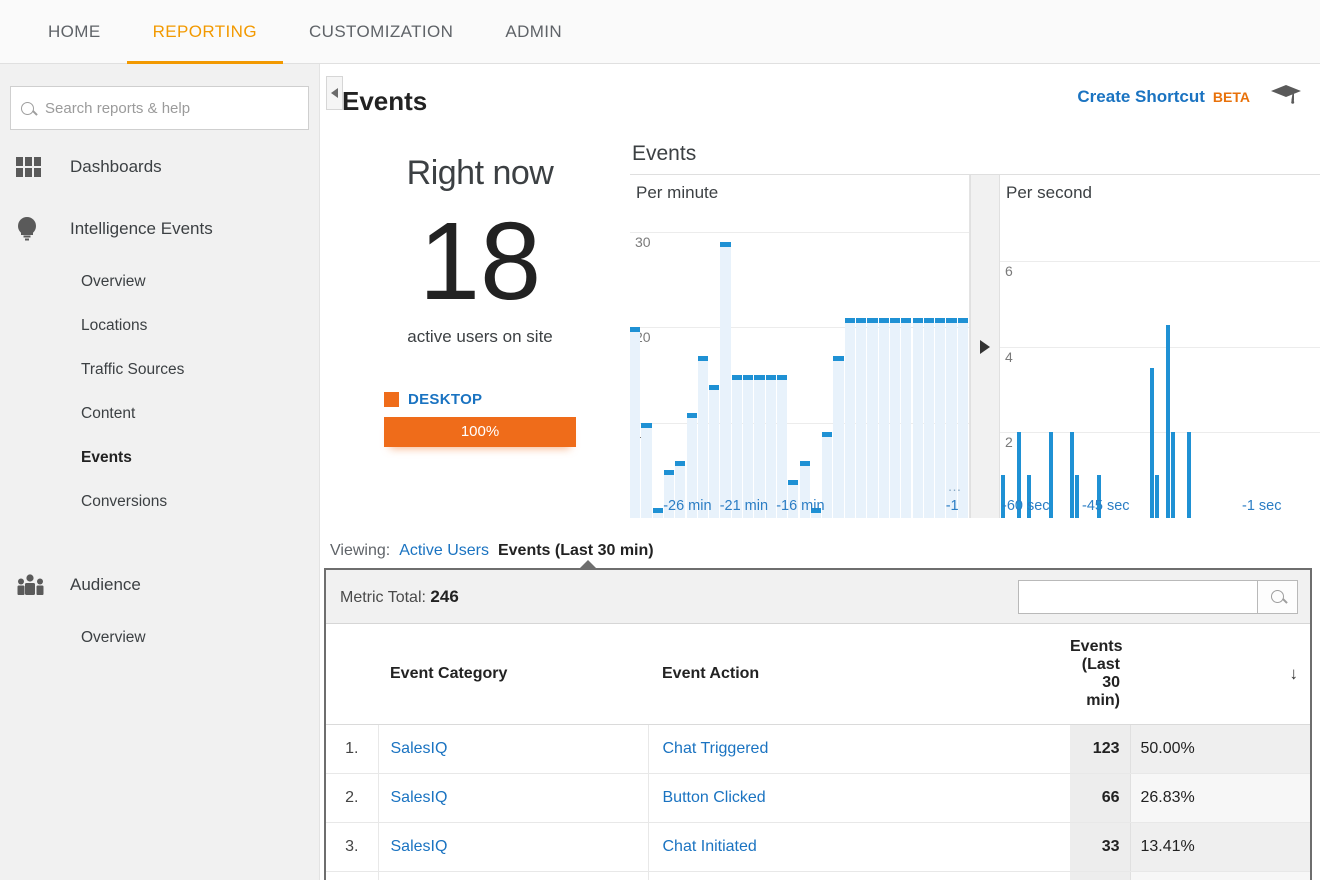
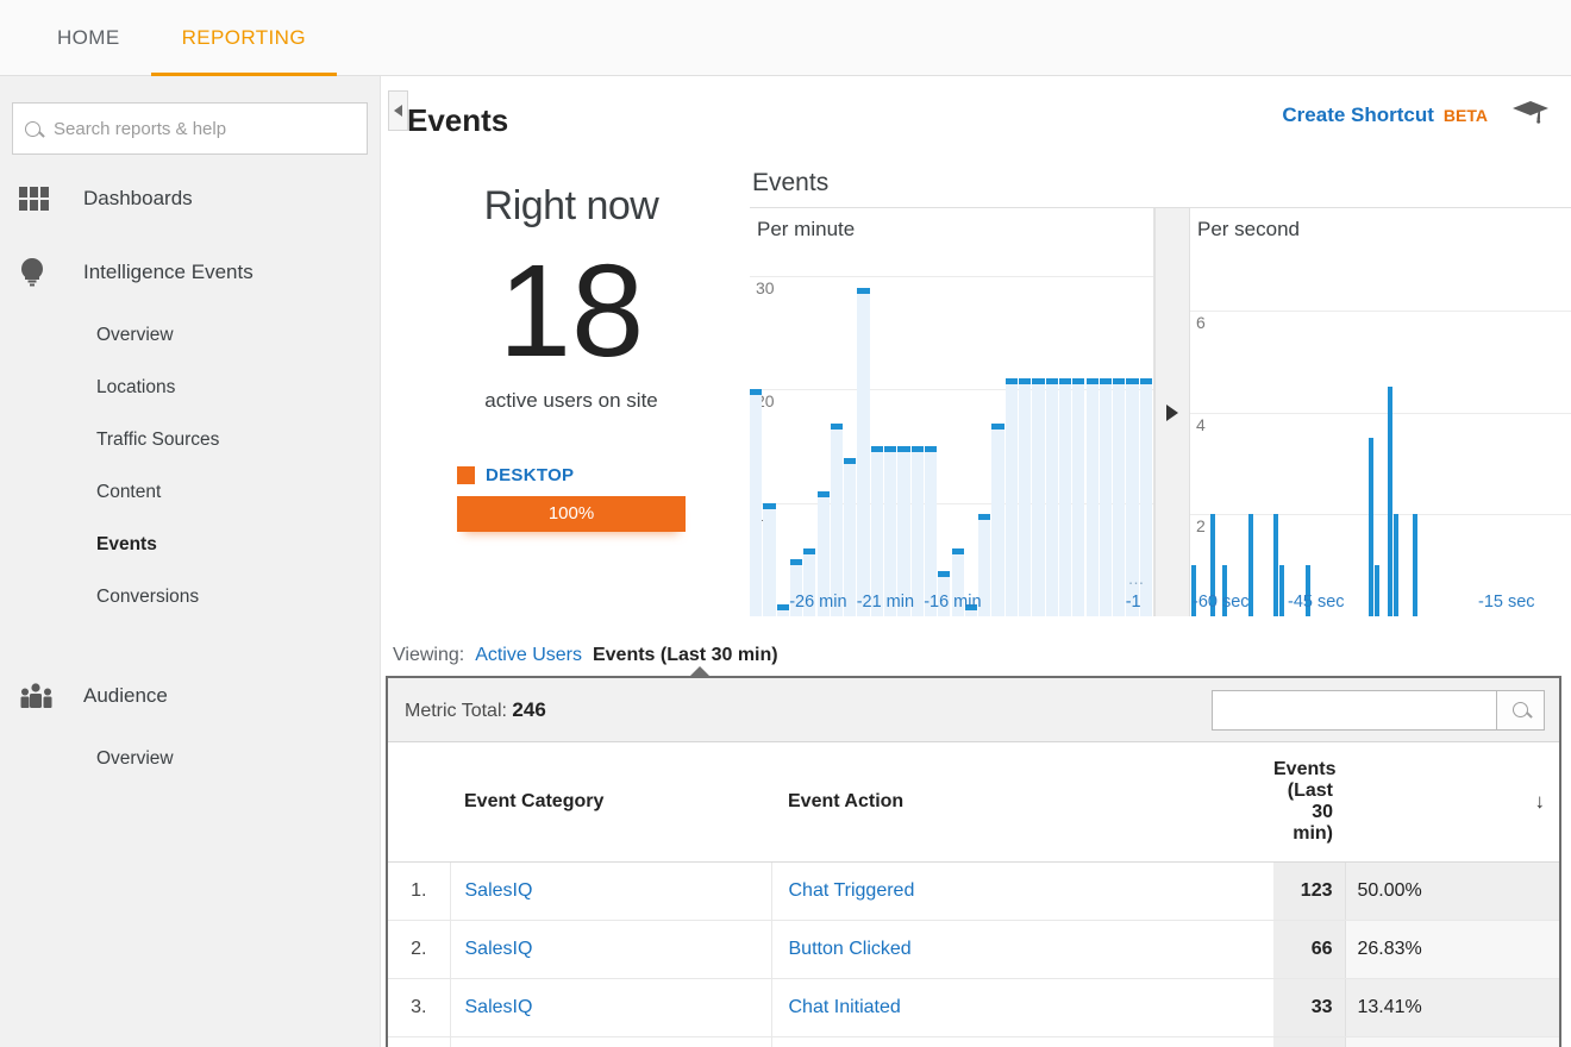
  HOME
  REPORTING
- CUSTOMIZATION
- ADMIN
  Search reports & help
  Dashboards
  Intelligence Events
  Overview
  Locations
  Traffic Sources
  Content
  Events
  Conversions
  Audience
  Overview
  Events
  Create Shortcut
  BETA
  Right now
  18
  active users on site
  DESKTOP
  100%
  Events
  Per minute
  30
  -26 min
  -21 min
  -16 min
  -1
  …
  Per second
  2
  4
  6
  -60 sec
  -45 sec
- -1 sec
+ -15 sec
  Viewing:
  Active Users
  Events (Last 30 min)
  Metric Total: 246
  	Event Category	Event Action	Events (Last 30 min)	↓
  1.	SalesIQ	Chat Triggered	123	50.00%
  2.	SalesIQ	Button Clicked	66	26.83%
  3.	SalesIQ	Chat Initiated	33	13.41%
